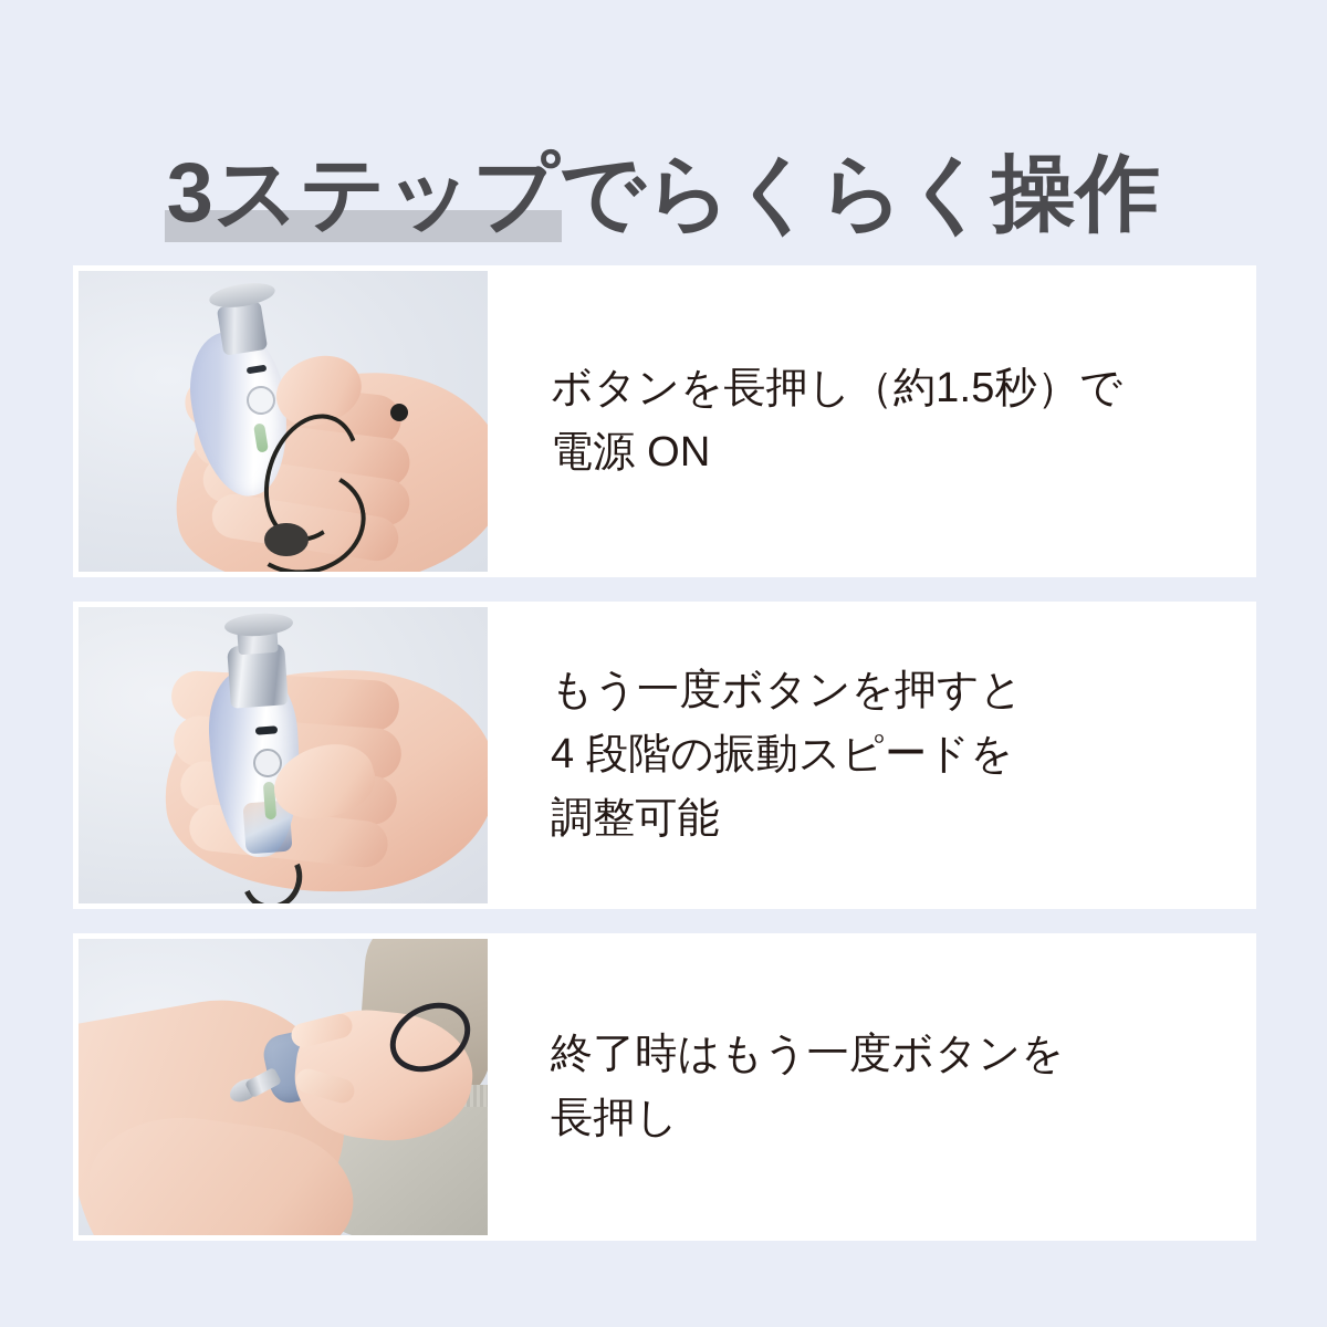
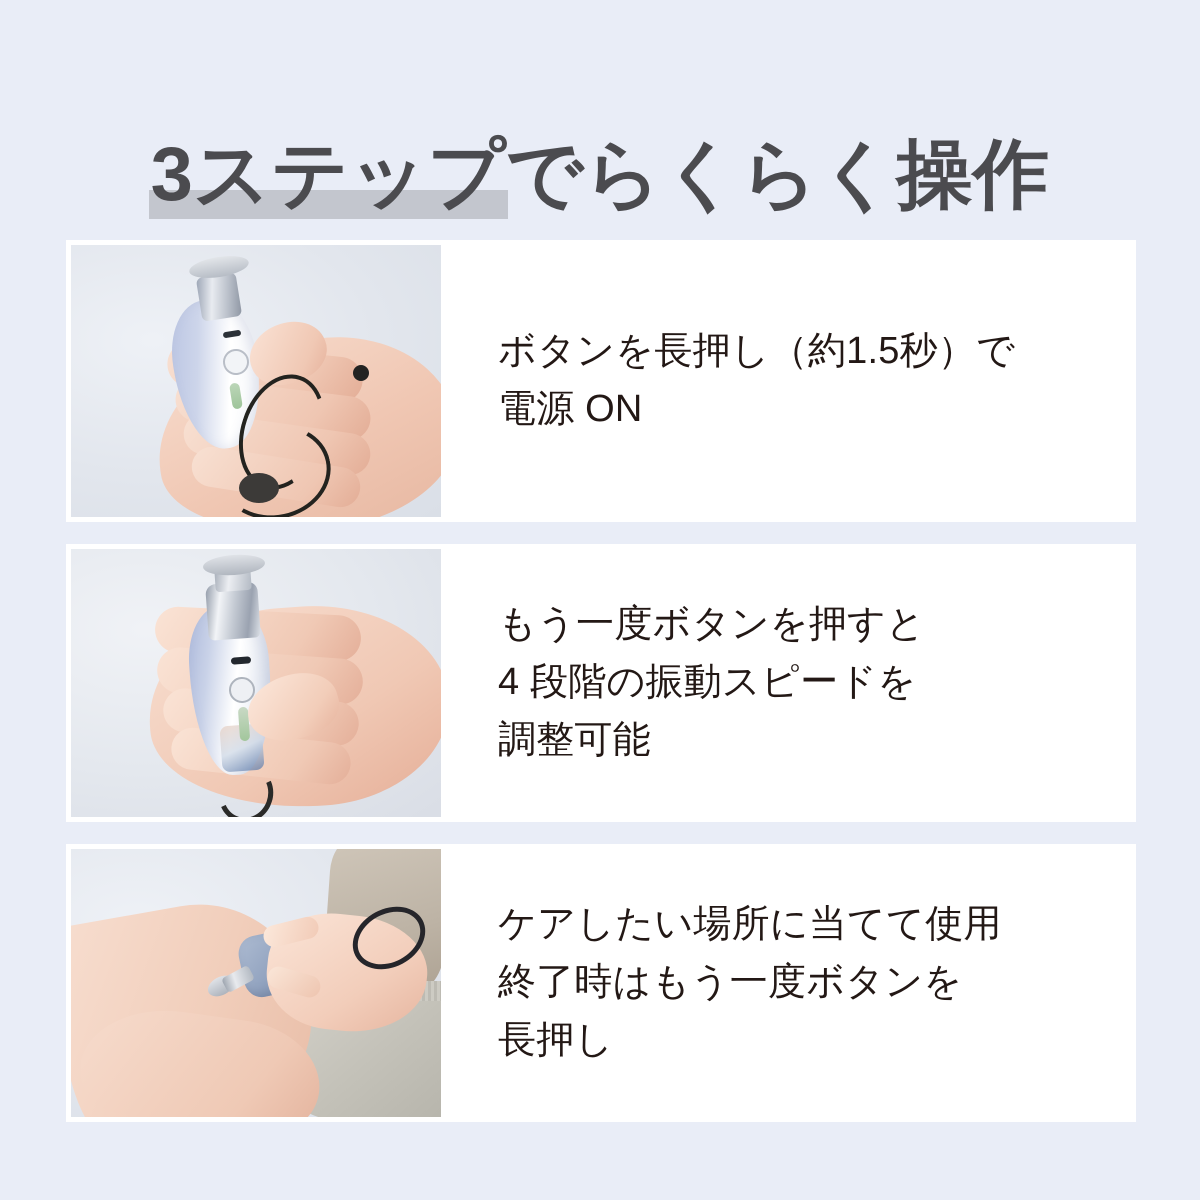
  3ステップでらくらく操作
  ボタンを長押し（約1.5秒）で
  電源 ON
  もう一度ボタンを押すと
  4 段階の振動スピードを
  調整可能
+ ケアしたい場所に当てて使用
  終了時はもう一度ボタンを
  長押し
